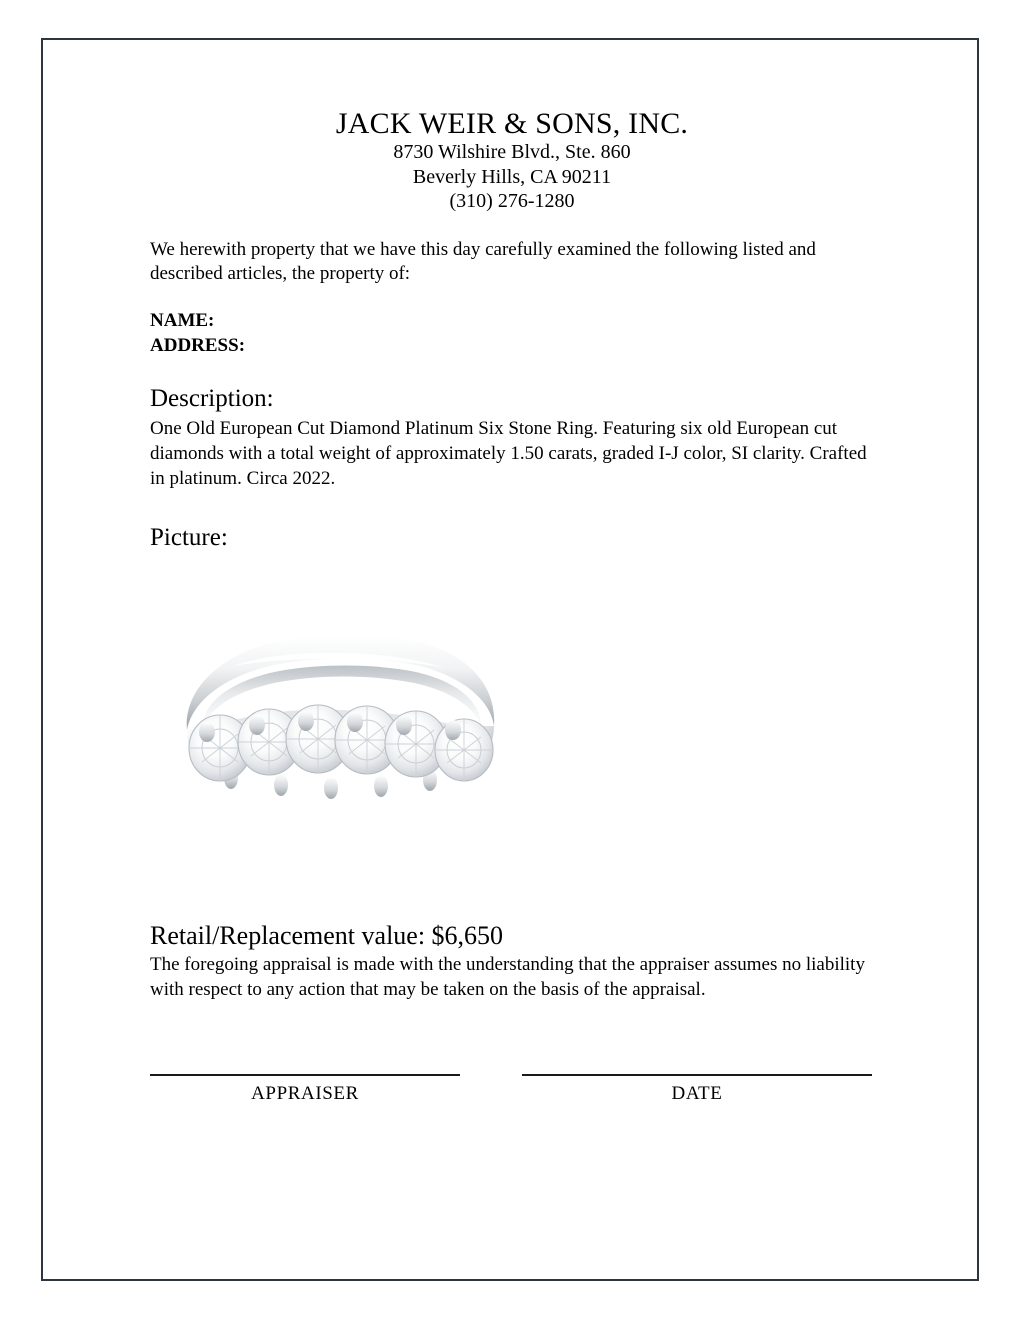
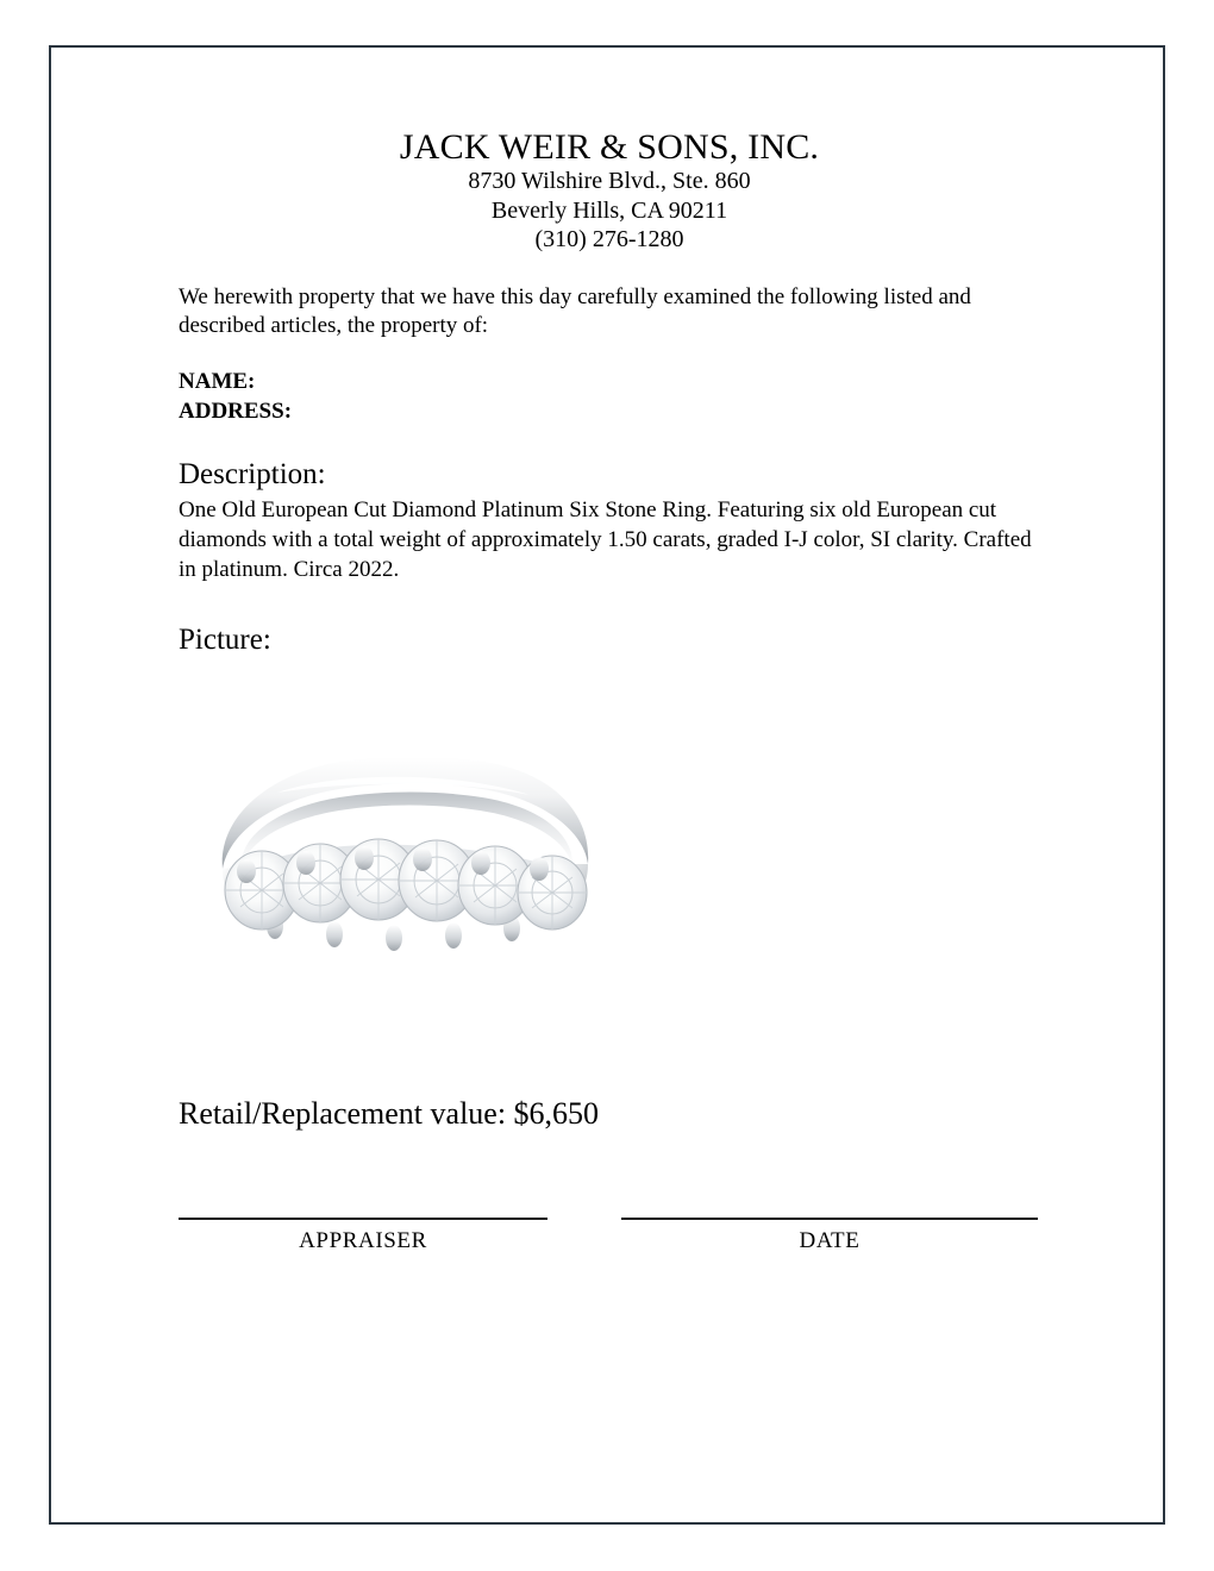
  JACK WEIR & SONS, INC.
  8730 Wilshire Blvd., Ste. 860
  Beverly Hills, CA 90211
  (310) 276-1280
  We herewith property that we have this day carefully examined the following listed and described articles, the property of:
  NAME:
  ADDRESS:
  Description:
  One Old European Cut Diamond Platinum Six Stone Ring. Featuring six old European cut diamonds with a total weight of approximately 1.50 carats, graded I-J color, SI clarity. Crafted in platinum. Circa 2022.
  Picture:
  Retail/Replacement value: $6,650
- The foregoing appraisal is made with the understanding that the appraiser assumes no liability with respect to any action that may be taken on the basis of the appraisal.
  APPRAISER
  DATE
